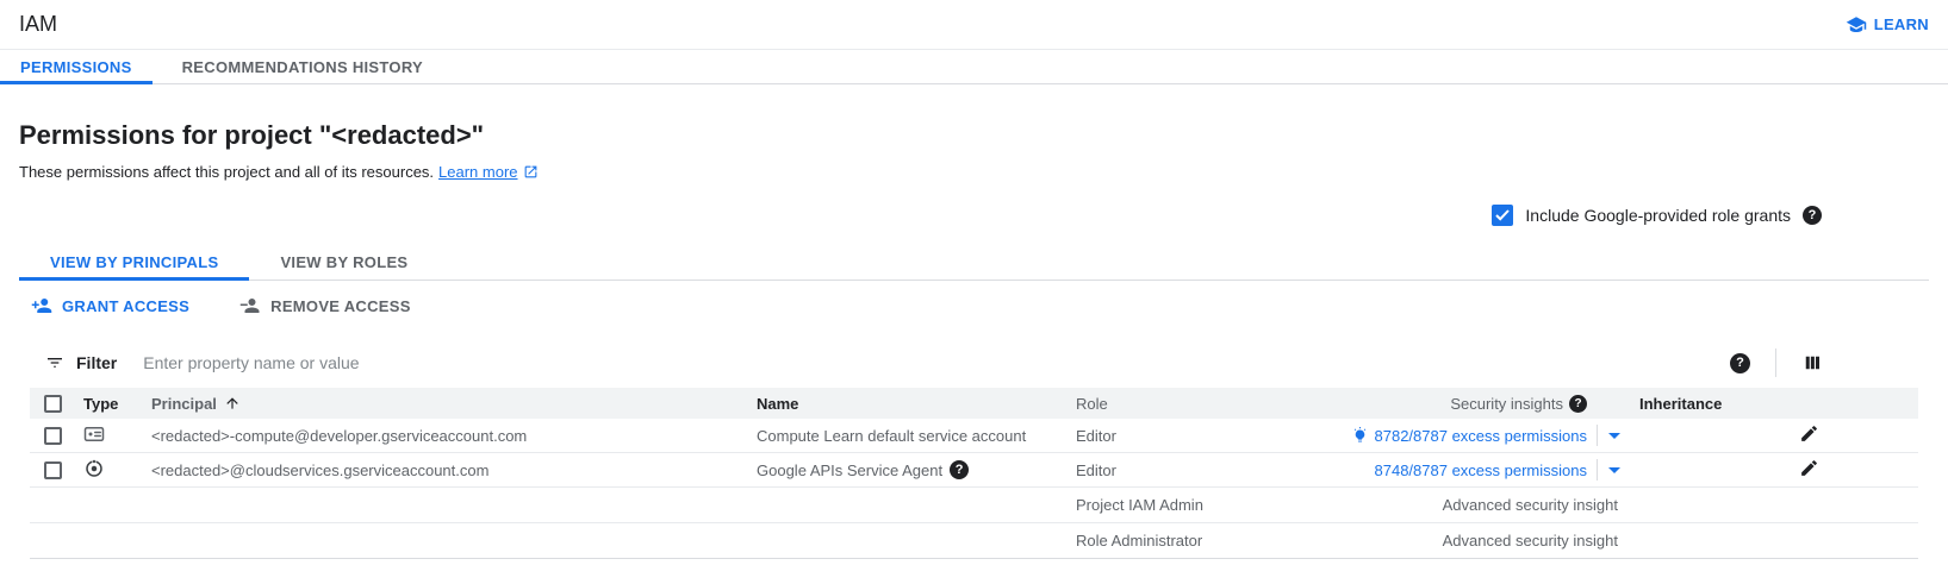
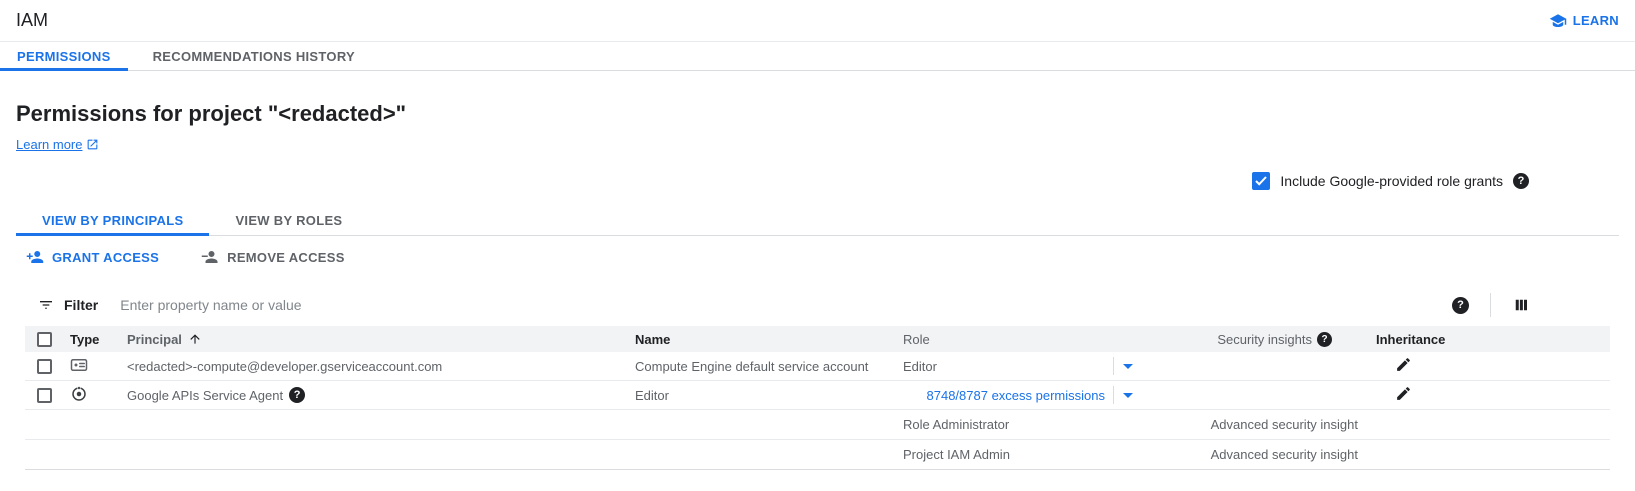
  IAM
  LEARN
  PERMISSIONS
  RECOMMENDATIONS HISTORY
  Permissions for project "<redacted>"
- These permissions affect this project and all of its resources.
  Learn more
  Include Google-provided role grants
  ?
  VIEW BY PRINCIPALS
  VIEW BY ROLES
  GRANT ACCESS
  REMOVE ACCESS
  Filter
  Enter property name or value
  ?
  Type
  Principal
  Name
  Role
  Security insights
  ?
  Inheritance
  <redacted>-compute@developer.gserviceaccount.com
- Compute Learn default service account
+ Compute Engine default service account
  Editor
- 8782/8787 excess permissions
- <redacted>@cloudservices.gserviceaccount.com
  Google APIs Service Agent
  ?
  Editor
  8748/8787 excess permissions
- Project IAM Admin
+ Role Administrator
  Advanced security insight
- Role Administrator
+ Project IAM Admin
  Advanced security insight
